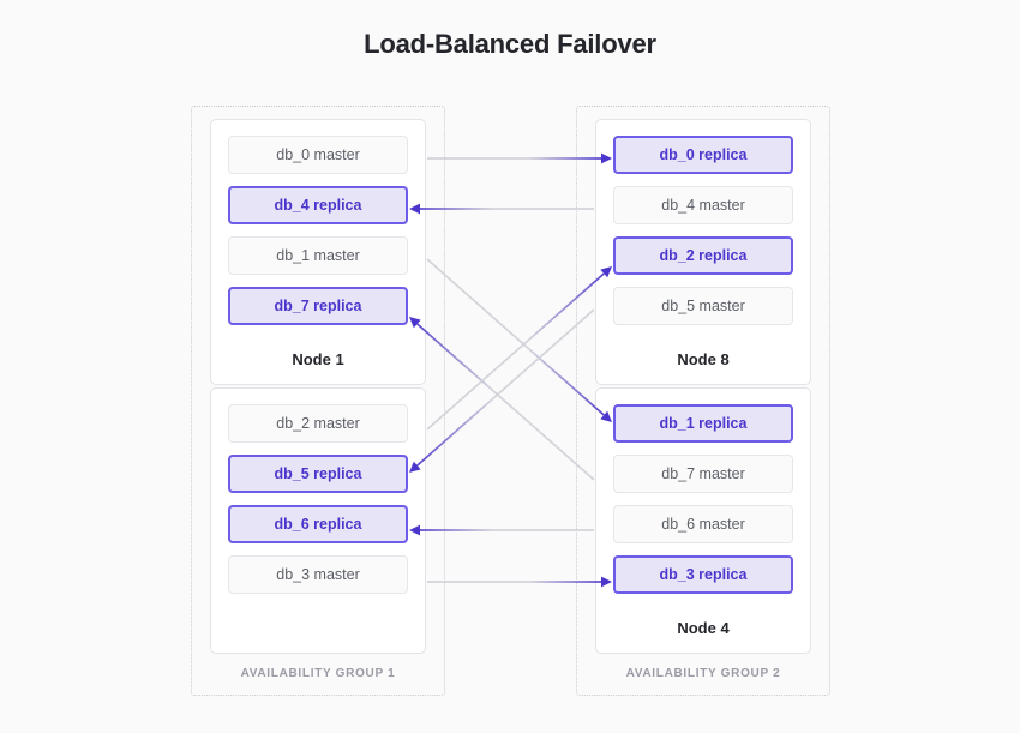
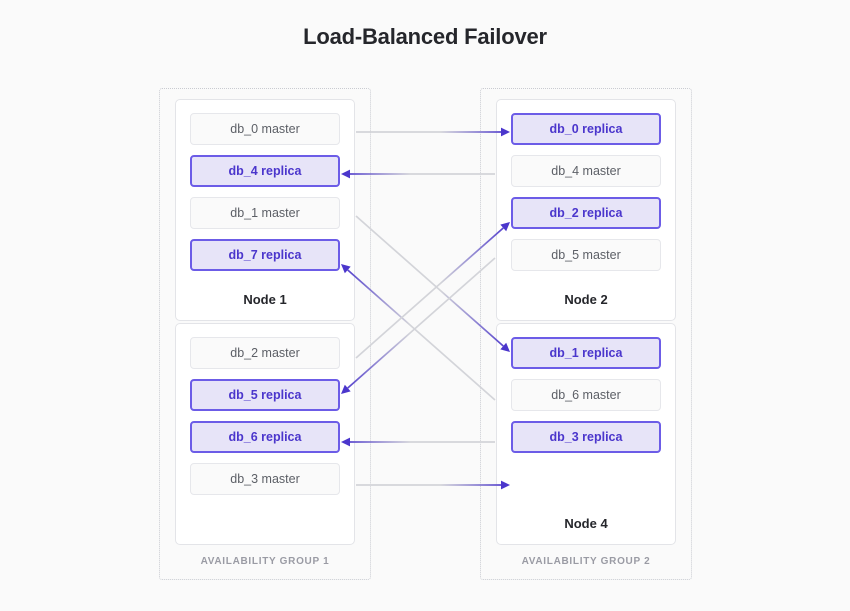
  Load-Balanced Failover
  AVAILABILITY GROUP 1
  AVAILABILITY GROUP 2
  db_0 master
  db_4 replica
  db_1 master
  db_7 replica
  Node 1
  db_0 replica
  db_4 master
  db_2 replica
  db_5 master
- Node 8
+ Node 2
  db_2 master
  db_5 replica
  db_6 replica
  db_3 master
  db_1 replica
- db_7 master
  db_6 master
  db_3 replica
  Node 4
